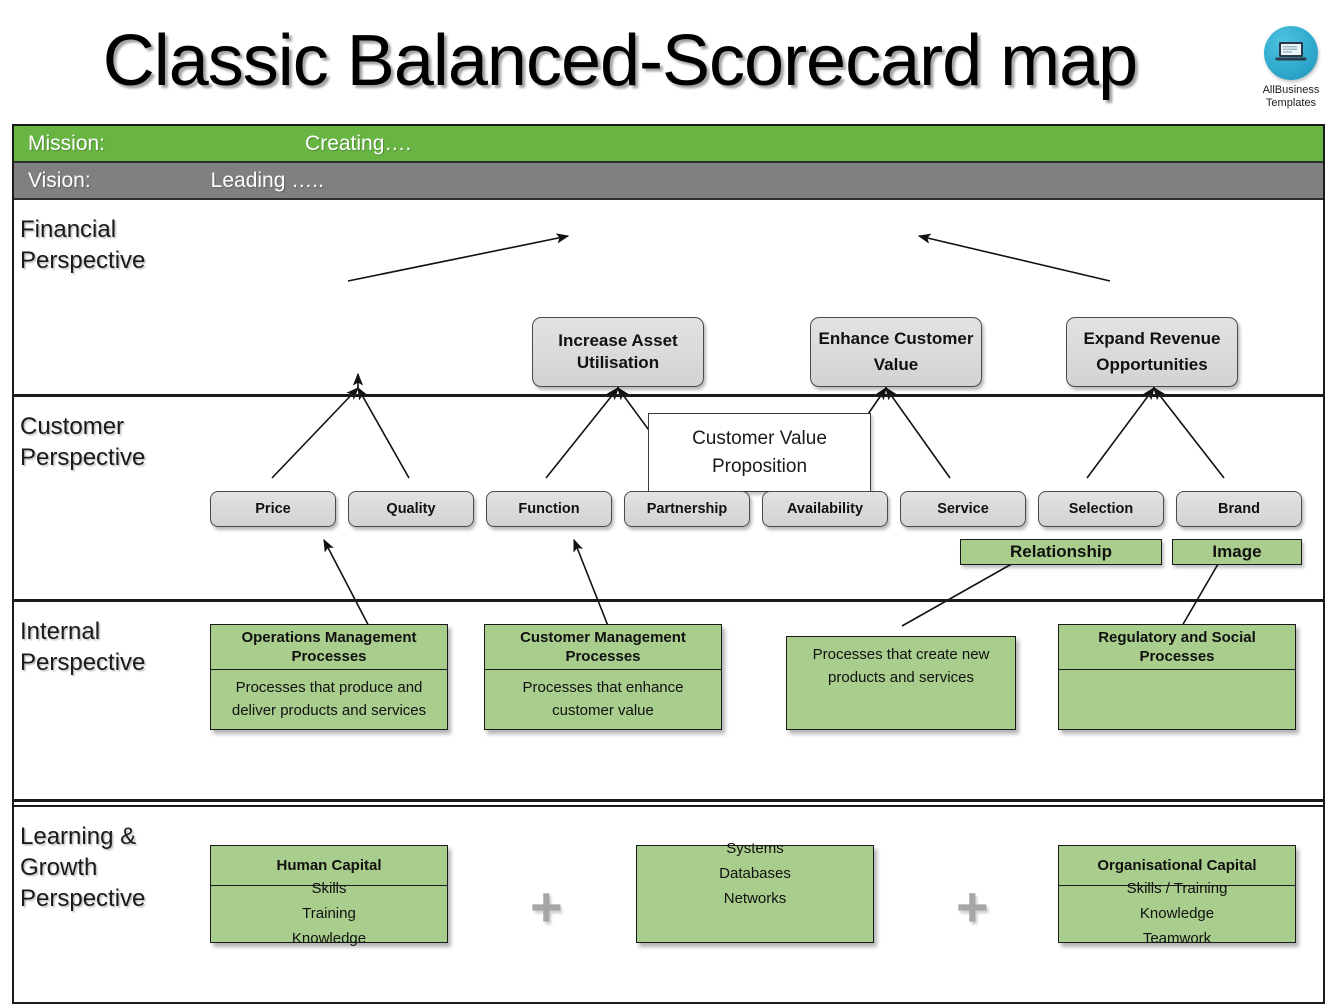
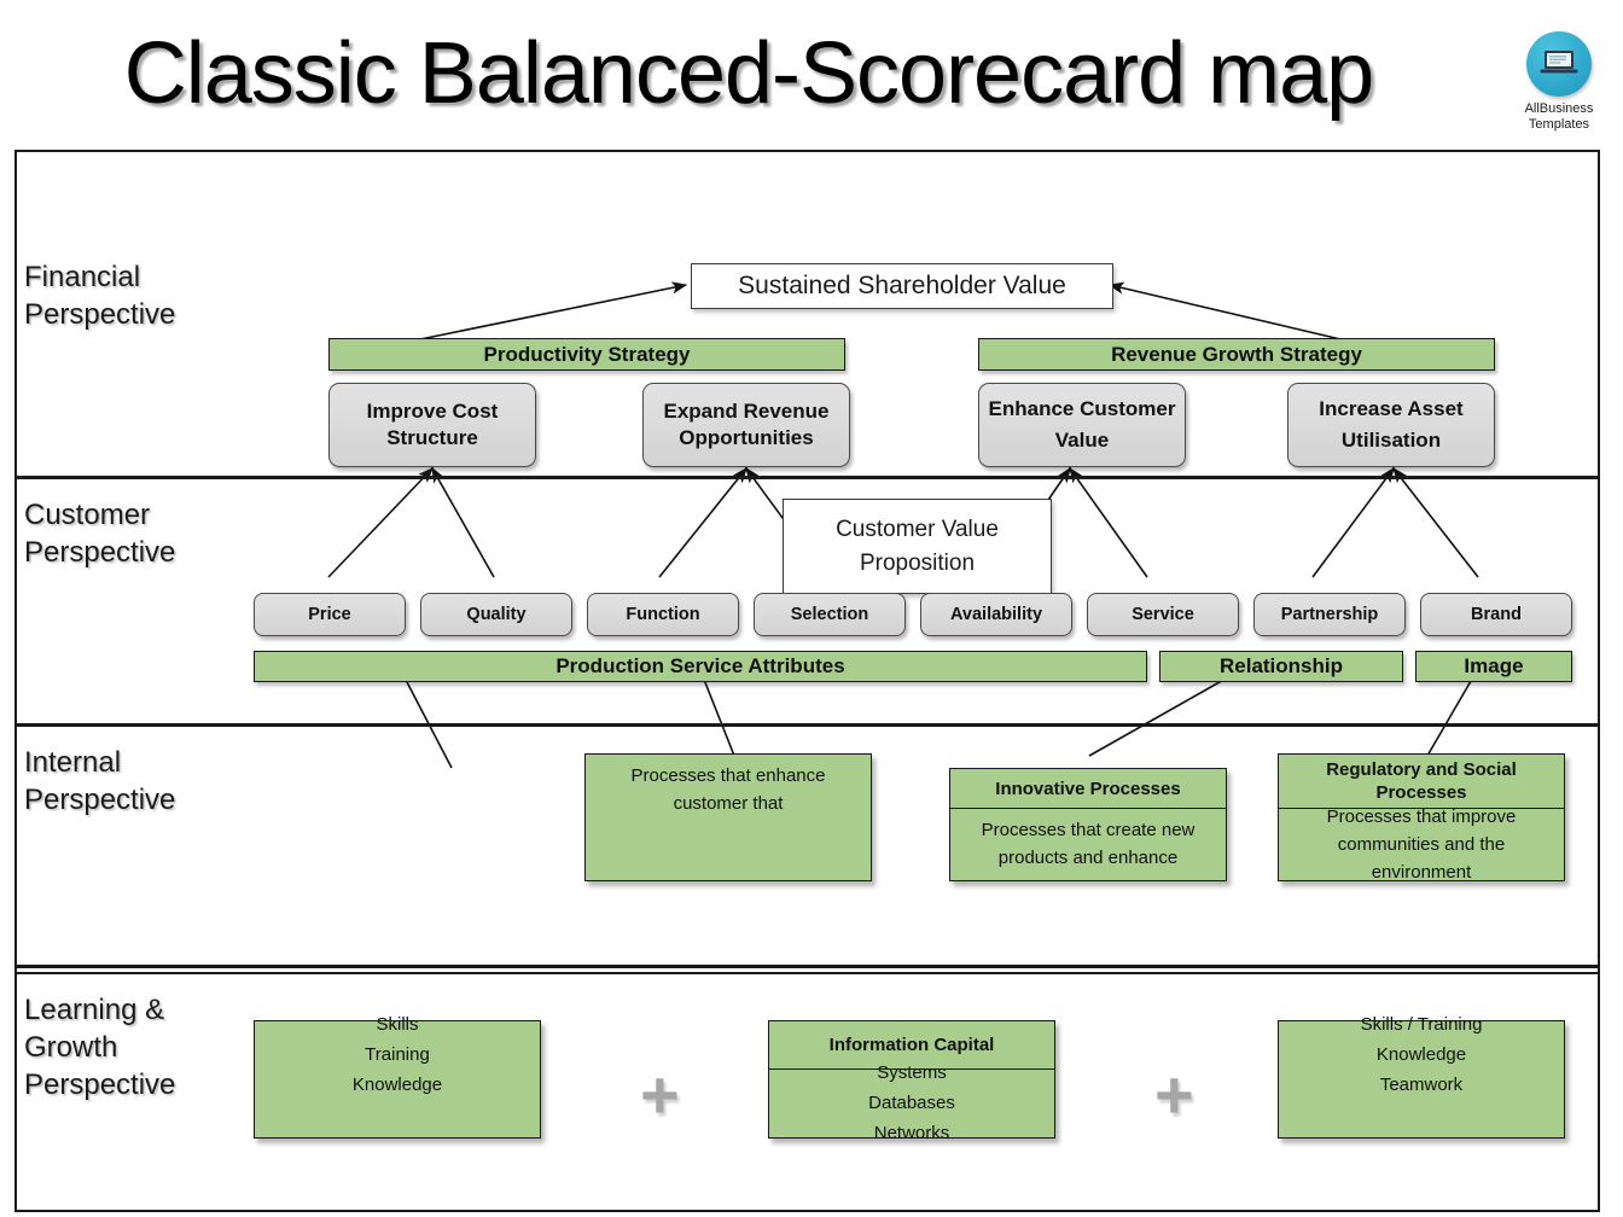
  Classic Balanced-Scorecard map
  AllBusiness
  Templates
- Mission:
- Creating….
- Vision:
- Leading …..
  Financial
  Perspective
+ Sustained Shareholder Value
+ Productivity Strategy
+ Revenue Growth Strategy
+ Improve Cost Structure
- Increase Asset Utilisation
+ Expand Revenue Opportunities
  Enhance Customer Value
- Expand Revenue Opportunities
+ Increase Asset Utilisation
  Customer
  Perspective
  Customer Value Proposition
  Price
  Quality
  Function
- Partnership
+ Selection
  Availability
  Service
- Selection
+ Partnership
  Brand
+ Production Service Attributes
  Relationship
  Image
  Internal
  Perspective
- Operations Management Processes
- Processes that produce and deliver products and services
- Customer Management Processes
- Processes that enhance customer value
+ Processes that enhance customer that
+ Innovative Processes
- Processes that create new products and services
+ Processes that create new products and enhance
  Regulatory and Social Processes
+ Processes that improve communities and the environment
  Learning &
  Growth
  Perspective
- Human Capital
  Skills
  Training
  Knowledge
  +
+ Information Capital
  Systems
  Databases
  Networks
  +
- Organisational Capital
  Skills / Training
  Knowledge
  Teamwork
